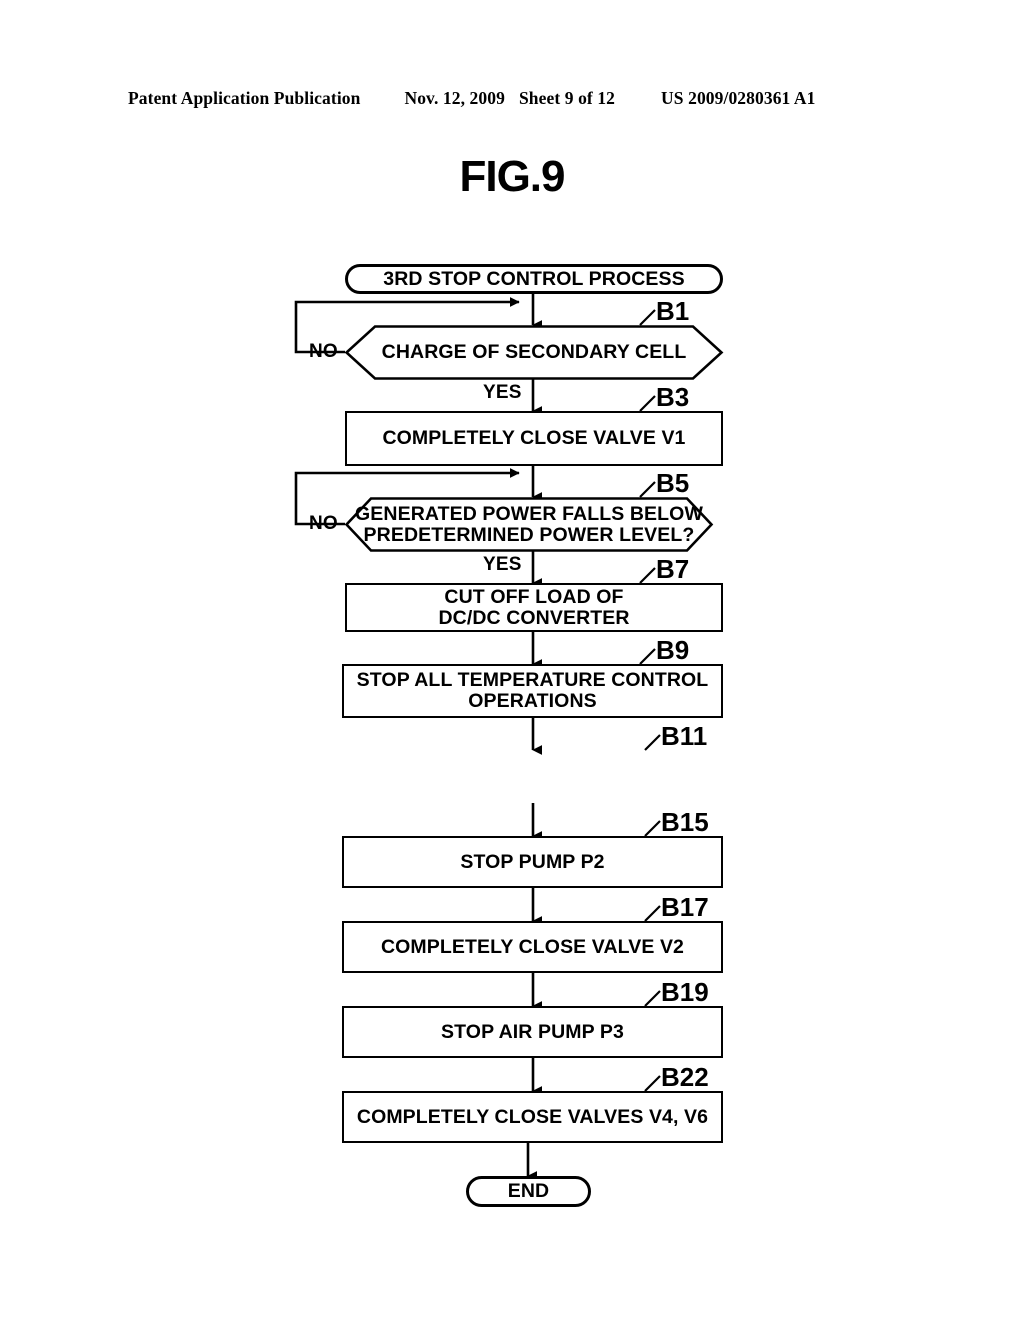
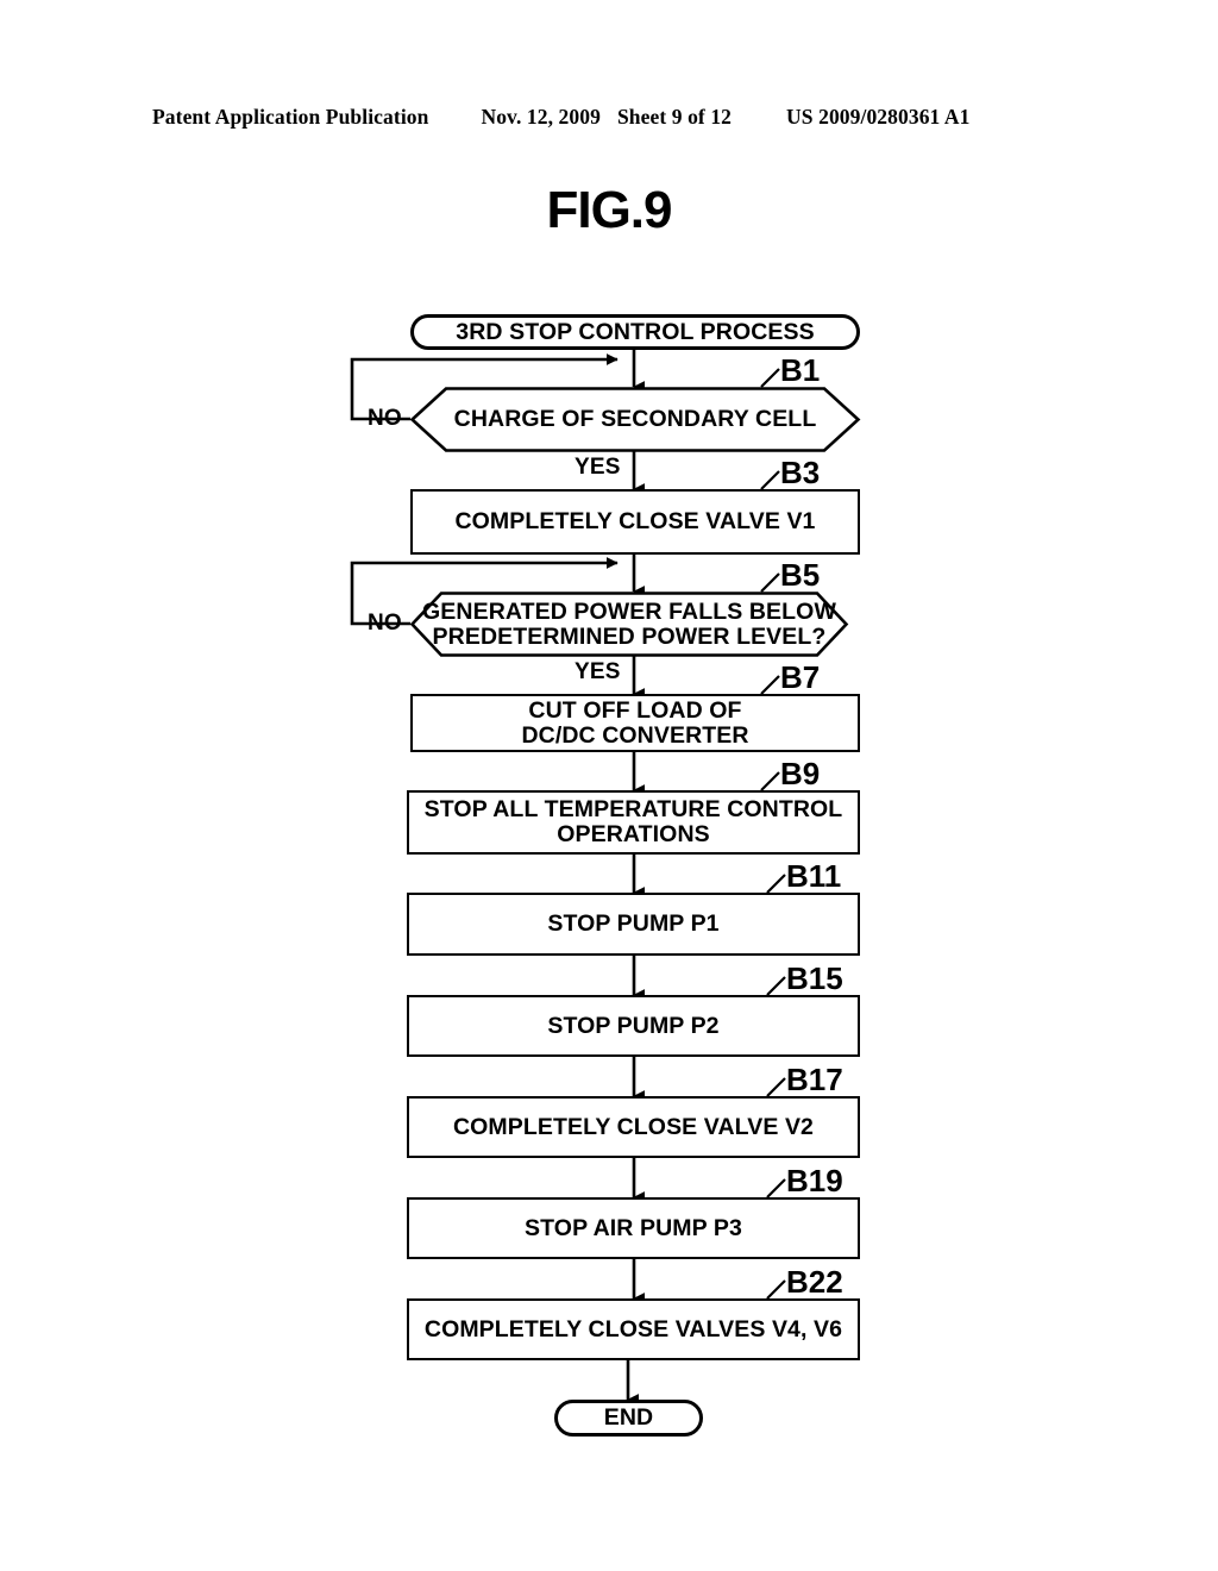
  Patent Application Publication
  Nov. 12, 2009
  Sheet 9 of 12
  US 2009/0280361 A1
  FIG.9
  3RD STOP CONTROL PROCESS
  CHARGE OF SECONDARY CELL
  B1
  NO
  YES
  COMPLETELY CLOSE VALVE V1
  B3
  GENERATED POWER FALLS BELOW
  PREDETERMINED POWER LEVEL?
  B5
  NO
  YES
  CUT OFF LOAD OF
  DC/DC CONVERTER
  B7
  STOP ALL TEMPERATURE CONTROL
  OPERATIONS
  B9
+ STOP PUMP P1
  B11
  STOP PUMP P2
  B15
  COMPLETELY CLOSE VALVE V2
  B17
  STOP AIR PUMP P3
  B19
  COMPLETELY CLOSE VALVES V4, V6
  B22
  END
